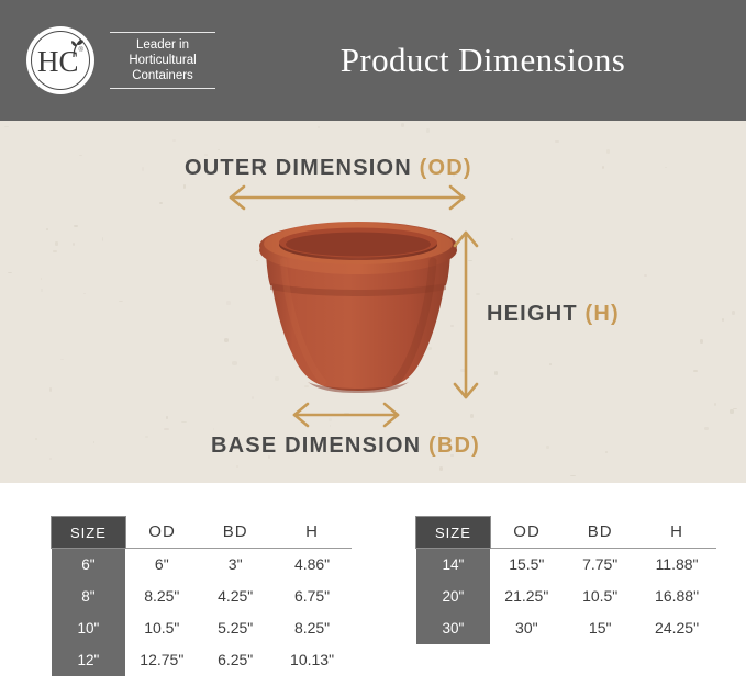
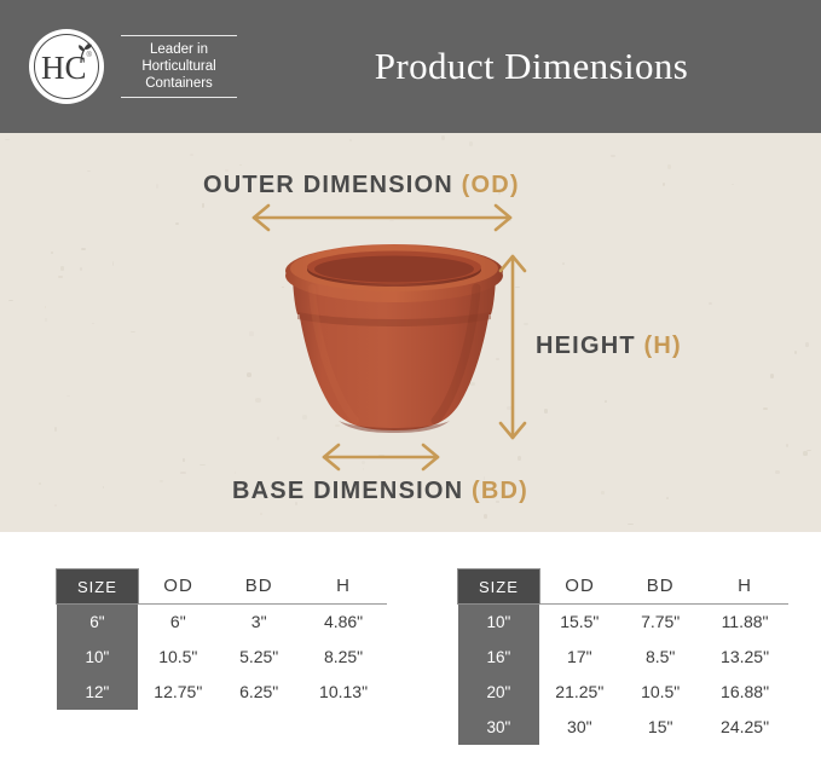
  HC
  Leader in
  Horticultural
  Containers
  Product Dimensions
  OUTER DIMENSION (OD)
  HEIGHT (H)
  BASE DIMENSION (BD)
  SIZE	OD	BD	H
  6"	6"	3"	4.86"
- 8"	8.25"	4.25"	6.75"
  10"	10.5"	5.25"	8.25"
  12"	12.75"	6.25"	10.13"
  SIZE	OD	BD	H
- 14"	15.5"	7.75"	11.88"
+ 10"	15.5"	7.75"	11.88"
+ 16"	17"	8.5"	13.25"
  20"	21.25"	10.5"	16.88"
  30"	30"	15"	24.25"
